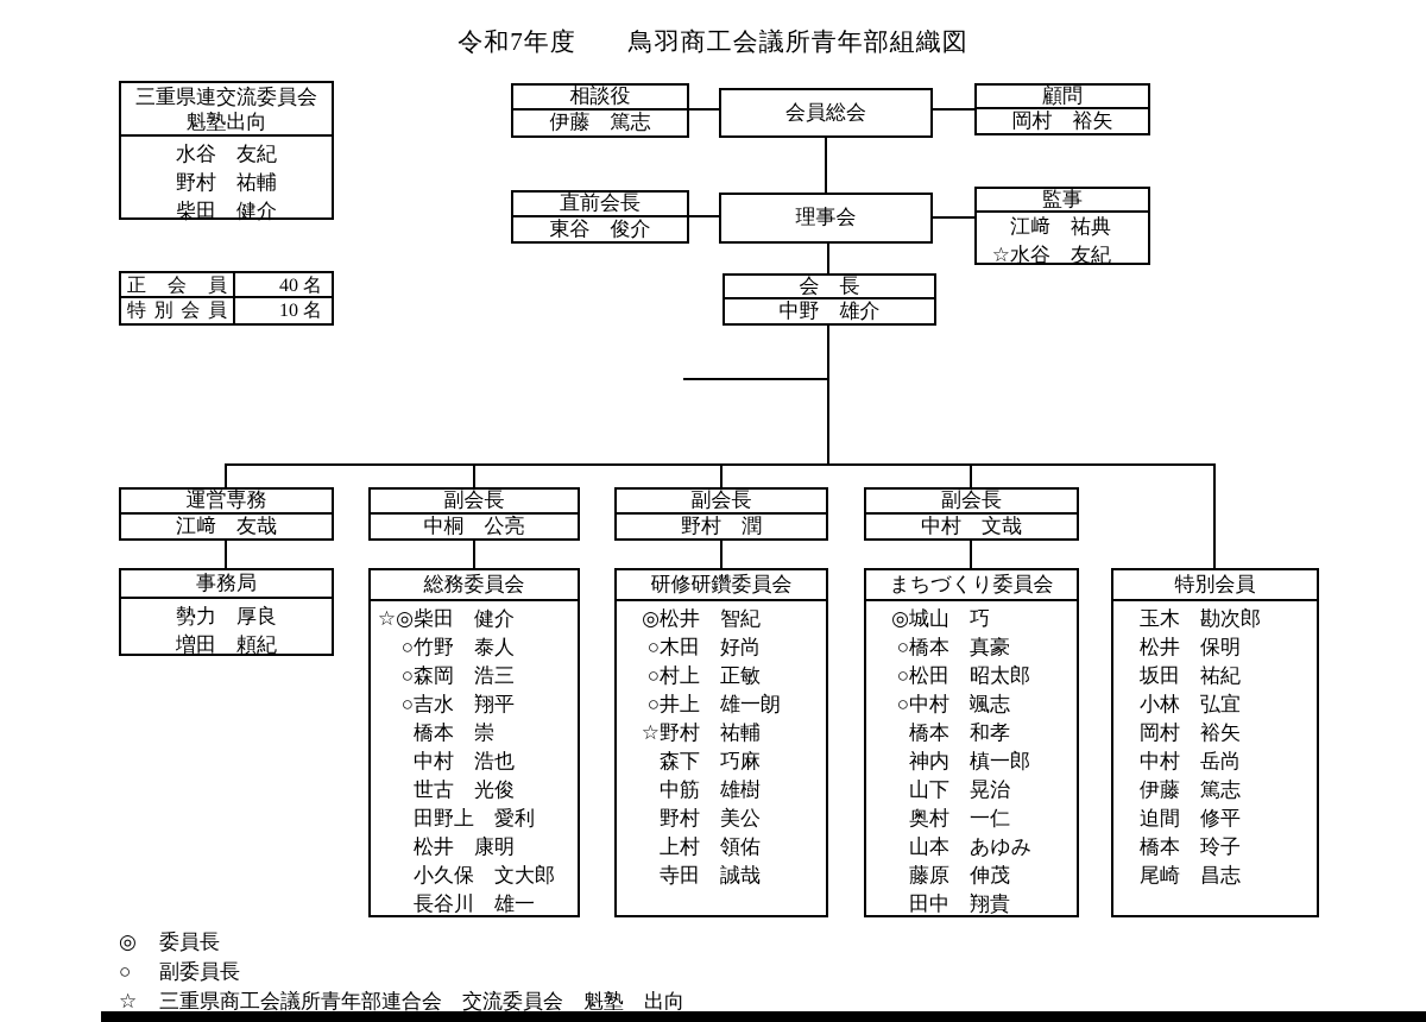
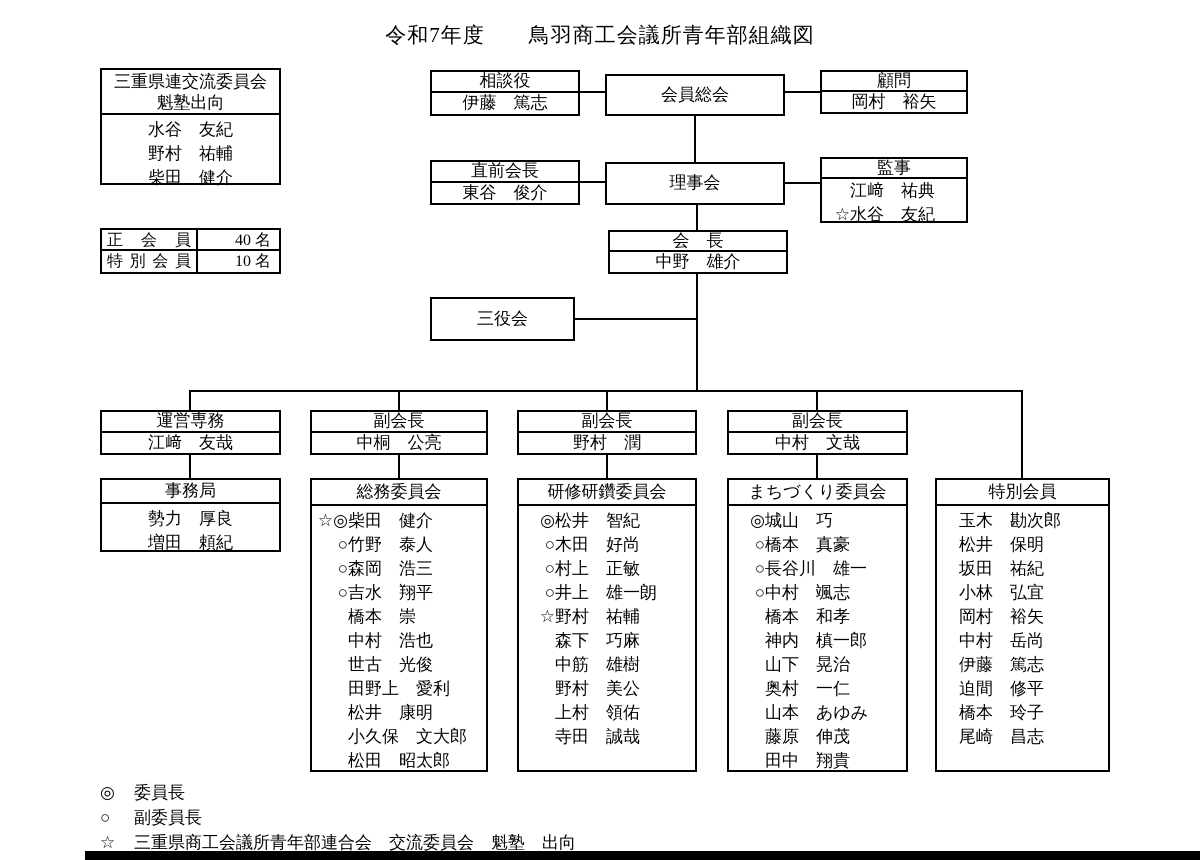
  令和7年度 鳥羽商工会議所青年部組織図
  三重県連交流委員会
  魁塾出向
  水谷 友紀
  野村 祐輔
  柴田 健介
  正会員
  40 名
  特別会員
  10 名
  相談役
  伊藤 篤志
  会員総会
  顧問
  岡村 裕矢
  直前会長
  東谷 俊介
  理事会
  監事
  江﨑 祐典
  ☆
  水谷 友紀
  会 長
  中野 雄介
+ 三役会
  運営専務
  江﨑 友哉
  副会長
  中桐 公亮
  副会長
  野村 潤
  副会長
  中村 文哉
  事務局
  勢力 厚良
  増田 頼紀
  総務委員会
  ☆◎
  柴田 健介
  ○
  竹野 泰人
  ○
  森岡 浩三
  ○
  吉水 翔平
  橋本 崇
  中村 浩也
  世古 光俊
  田野上 愛利
  松井 康明
  小久保 文大郎
- 長谷川 雄一
+ 松田 昭太郎
  研修研鑽委員会
  ◎
  松井 智紀
  ○
  木田 好尚
  ○
  村上 正敏
  ○
  井上 雄一朗
  ☆
  野村 祐輔
  森下 巧麻
  中筋 雄樹
  野村 美公
  上村 領佑
  寺田 誠哉
  まちづくり委員会
  ◎
  城山 巧
  ○
  橋本 真豪
  ○
- 松田 昭太郎
+ 長谷川 雄一
  ○
  中村 颯志
  橋本 和孝
  神内 槙一郎
  山下 晃治
  奥村 一仁
  山本 あゆみ
  藤原 伸茂
  田中 翔貴
  特別会員
  玉木 勘次郎
  松井 保明
  坂田 祐紀
  小林 弘宜
  岡村 裕矢
  中村 岳尚
  伊藤 篤志
  迫間 修平
  橋本 玲子
  尾崎 昌志
  ◎
  委員長
  ○
  副委員長
  ☆
  三重県商工会議所青年部連合会 交流委員会 魁塾 出向
